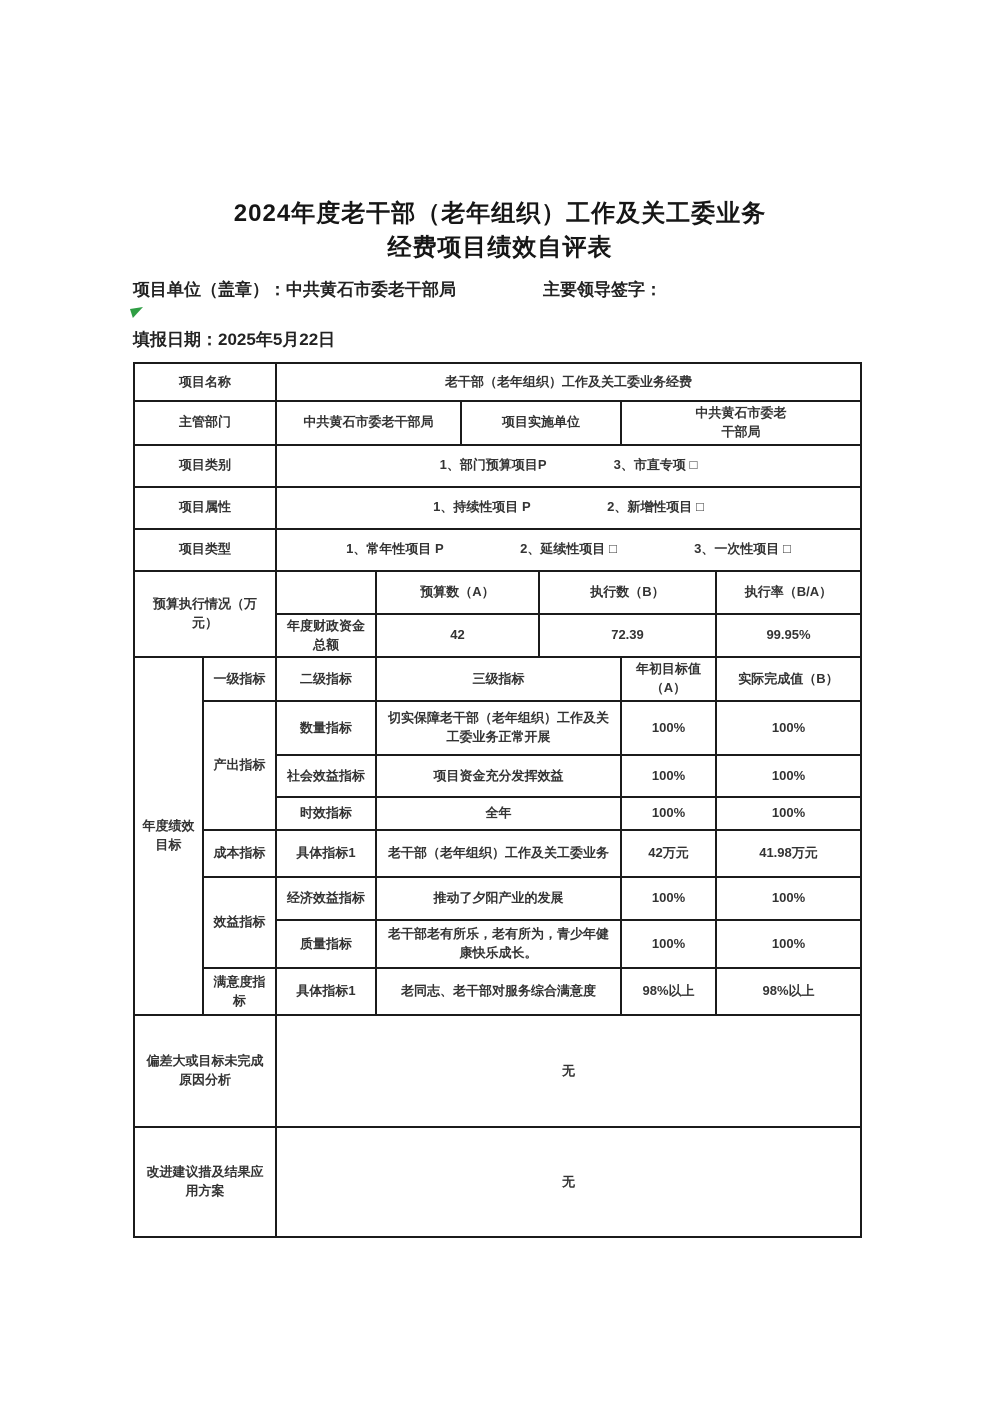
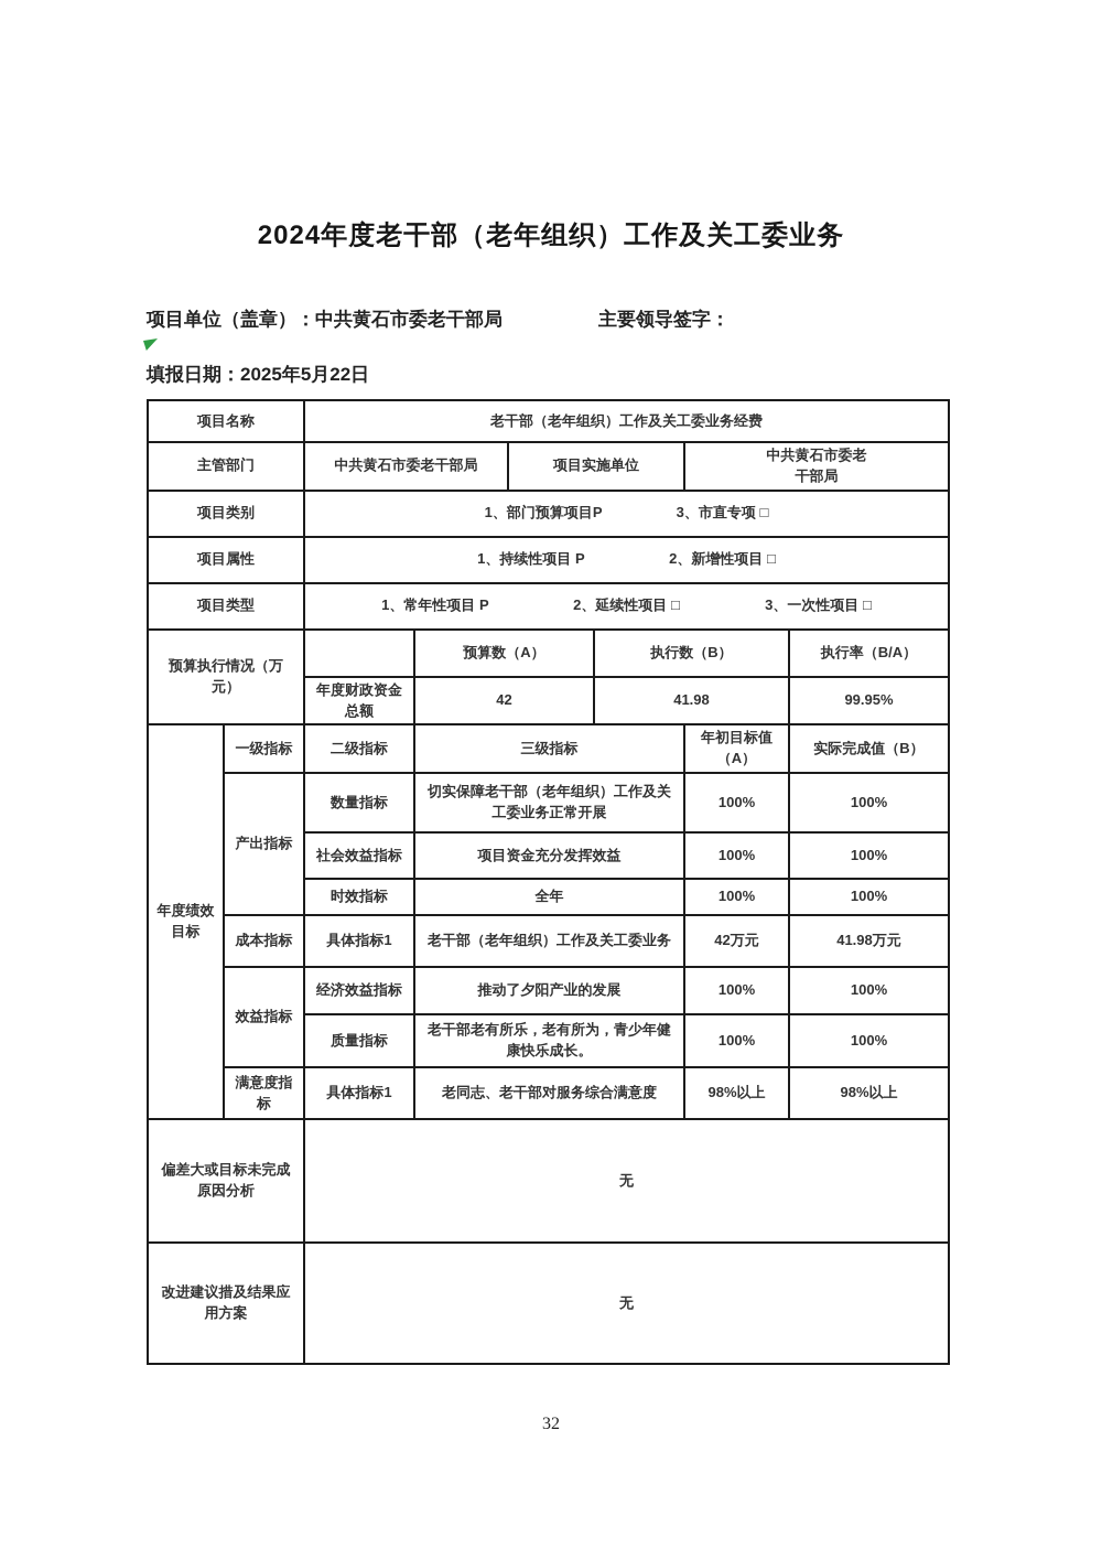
  2024年度老干部（老年组织）工作及关工委业务
- 经费项目绩效自评表
  项目单位（盖章）：中共黄石市委老干部局
  主要领导签字：
  填报日期：2025年5月22日
  项目名称	老干部（老年组织）工作及关工委业务经费
  主管部门	中共黄石市委老干部局	项目实施单位	中共黄石市委老 干部局
  项目类别	1、部门预算项目P 3、市直专项 □
  项目属性	1、持续性项目 P 2、新增性项目 □
  项目类型	1、常年性项目 P 2、延续性项目 □ 3、一次性项目 □
  预算执行情况（万元）		预算数（A）	执行数（B）	执行率（B/A）
- 年度财政资金总额	42	72.39	99.95%
+ 年度财政资金总额	42	41.98	99.95%
  年度绩效目标	一级指标	二级指标	三级指标	年初目标值（A）	实际完成值（B）
  产出指标	数量指标	切实保障老干部（老年组织）工作及关工委业务正常开展	100%	100%
  社会效益指标	项目资金充分发挥效益	100%	100%
  时效指标	全年	100%	100%
  成本指标	具体指标1	老干部（老年组织）工作及关工委业务	42万元	41.98万元
  效益指标	经济效益指标	推动了夕阳产业的发展	100%	100%
  质量指标	老干部老有所乐，老有所为，青少年健康快乐成长。	100%	100%
  满意度指标	具体指标1	老同志、老干部对服务综合满意度	98%以上	98%以上
  偏差大或目标未完成原因分析	无
  改进建议措及结果应用方案	无
+ 32
